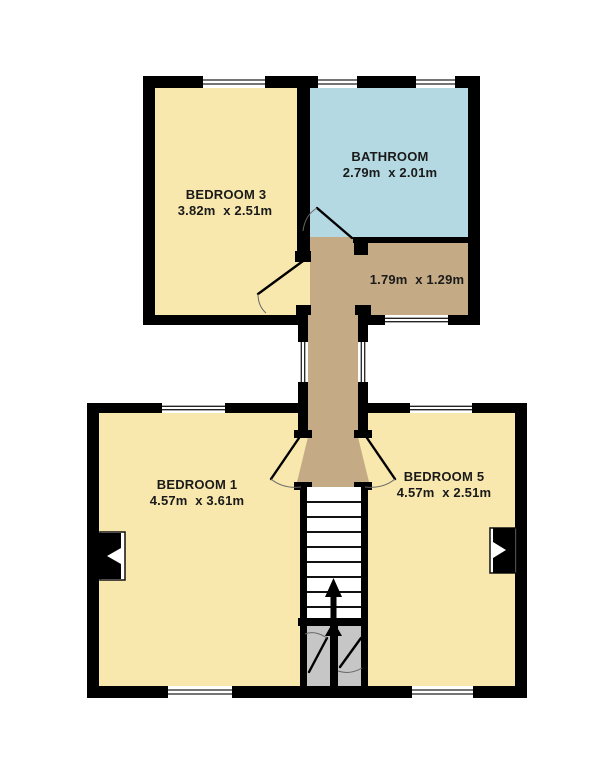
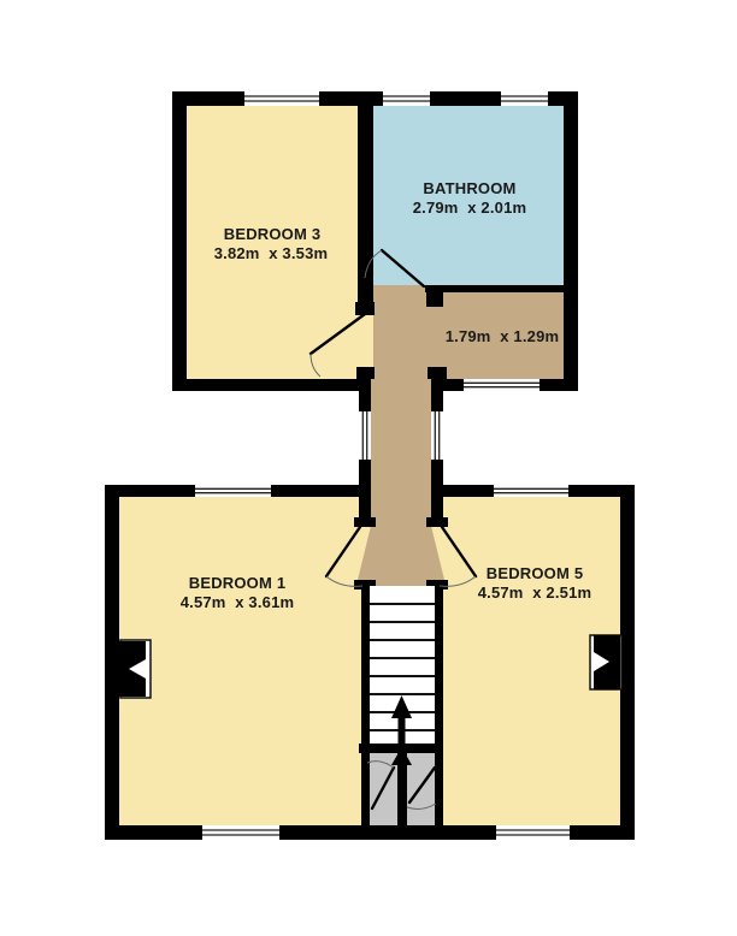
  BEDROOM 3
- 3.82m x 2.51m
+ 3.82m x 3.53m
  BATHROOM
  2.79m x 2.01m
  1.79m x 1.29m
  BEDROOM 1
  4.57m x 3.61m
  BEDROOM 5
  4.57m x 2.51m
